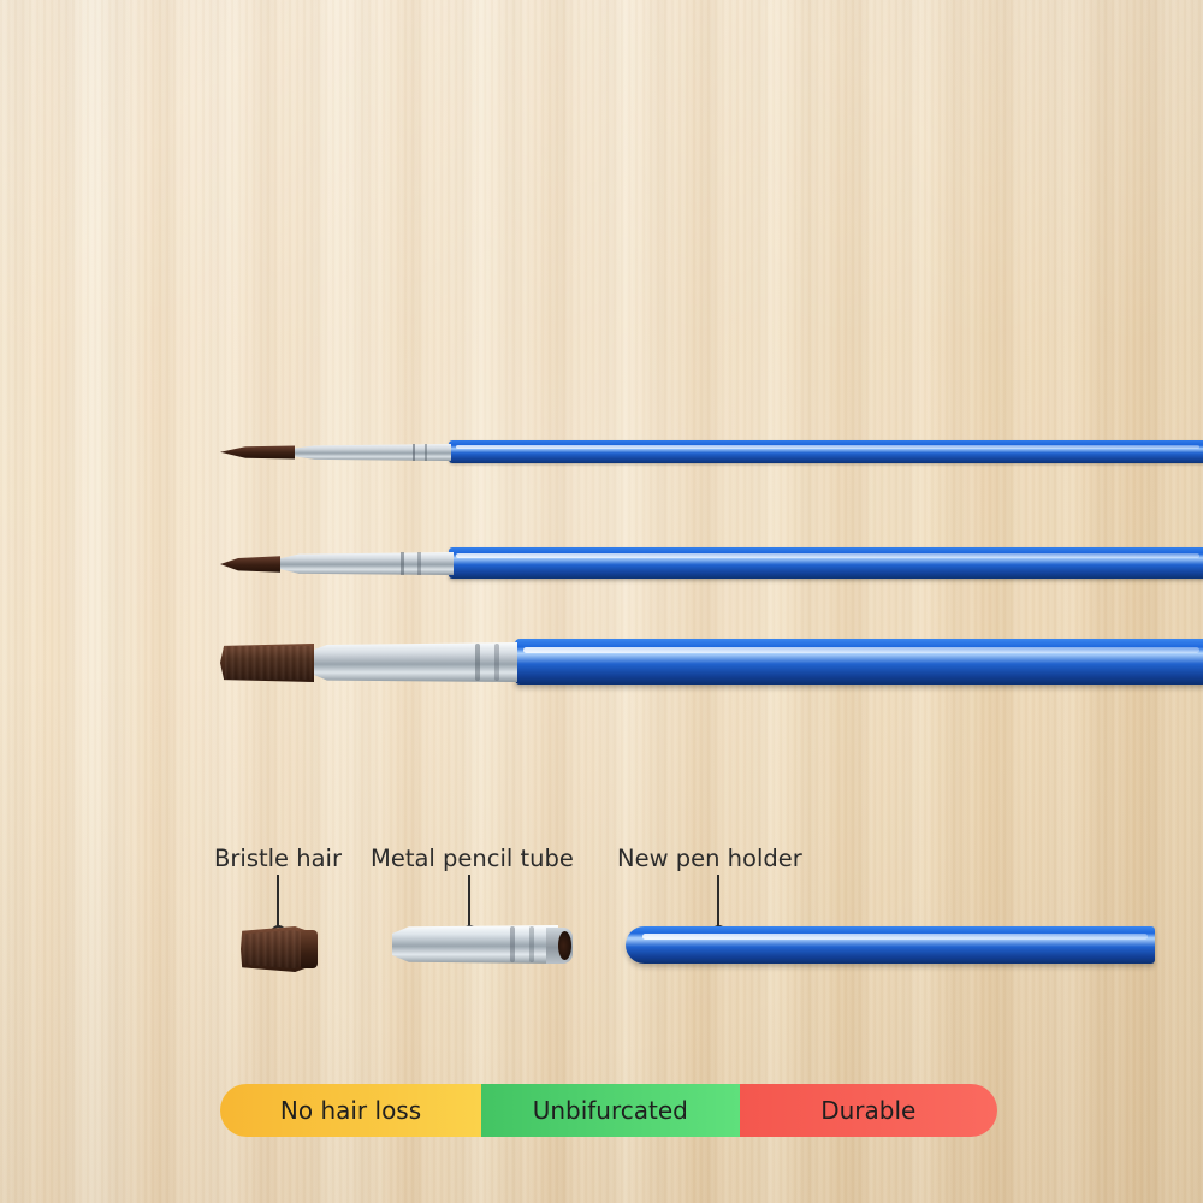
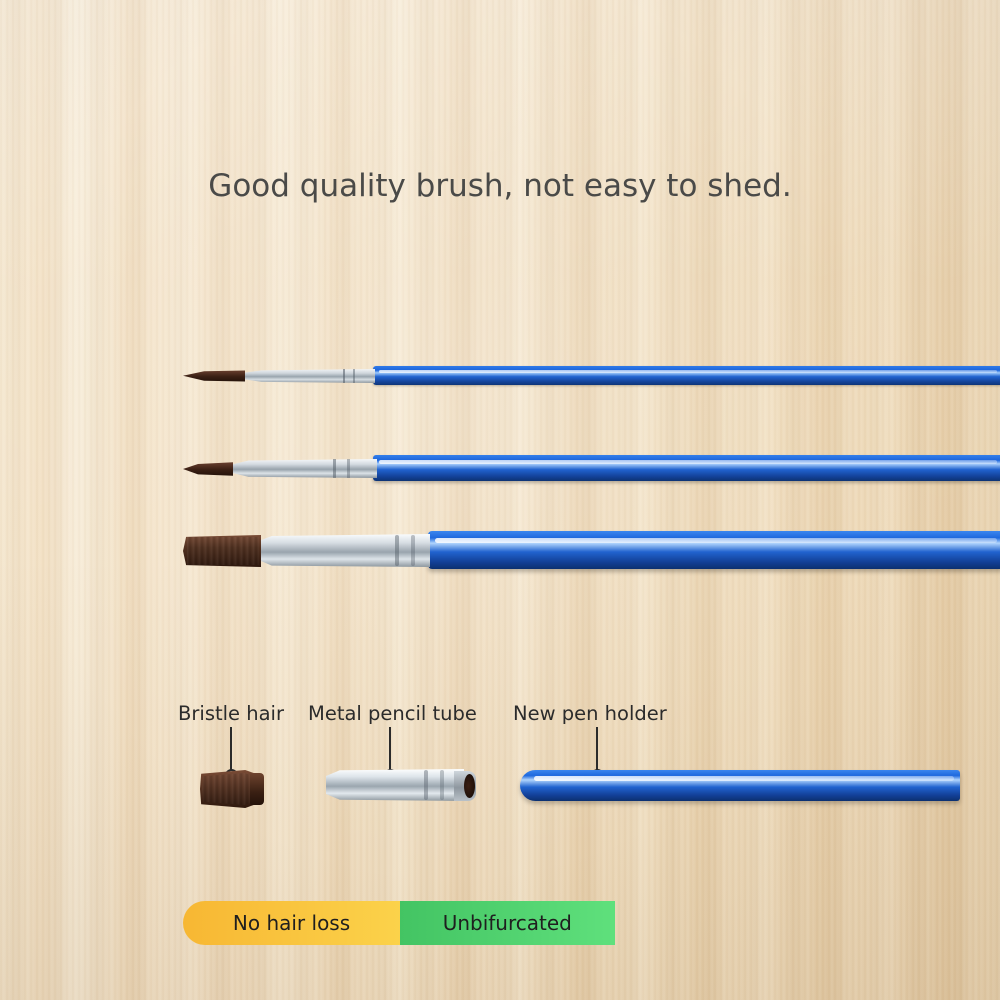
+ Good quality brush, not easy to shed.
  Bristle hair
  Metal pencil tube
  New pen holder
  No hair loss
  Unbifurcated
- Durable
